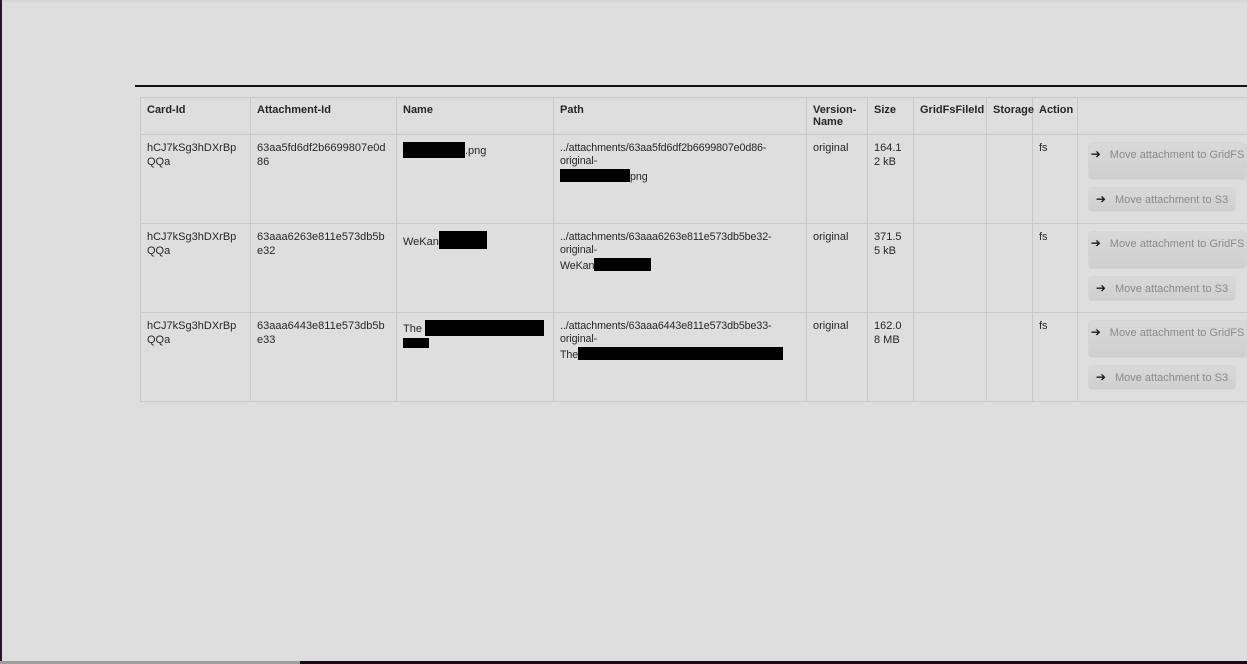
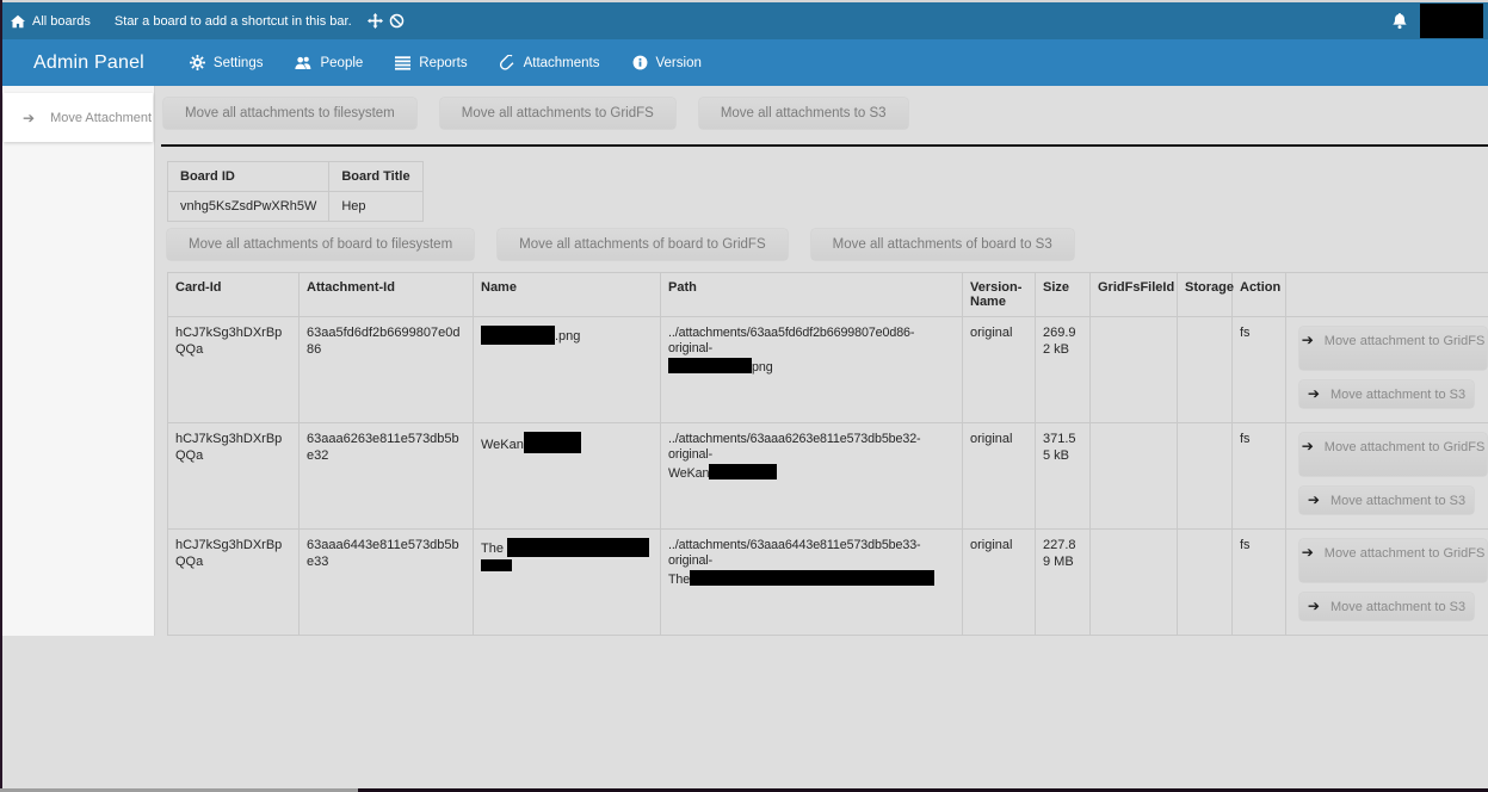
+ All boards
+ Star a board to add a shortcut in this bar.
+ Admin Panel
+ Settings
+ People
+ Reports
+ Attachments
+ Version
+ ➔
+ Move Attachment
+ Move all attachments to filesystem Move all attachments to GridFS Move all attachments to S3
+ Board ID	Board Title
+ vnhg5KsZsdPwXRh5W	Hep
+ Move all attachments of board to filesystem Move all attachments of board to GridFS Move all attachments of board to S3
  Card-Id	Attachment-Id	Name	Path	Version-Name	Size	GridFsFileId	Storage	Action
- hCJ7kSg3hDXrBpQQa	63aa5fd6df2b6699807e0d86	.png	../attachments/63aa5fd6df2b6699807e0d86-original-png	original	164.12 kB			fs	➔ Move attachment to GridFS➔ Move attachment to S3
+ hCJ7kSg3hDXrBpQQa	63aa5fd6df2b6699807e0d86	.png	../attachments/63aa5fd6df2b6699807e0d86-original-png	original	269.92 kB			fs	➔ Move attachment to GridFS➔ Move attachment to S3
  hCJ7kSg3hDXrBpQQa	63aaa6263e811e573db5be32	WeKan	../attachments/63aaa6263e811e573db5be32-original-WeKan	original	371.55 kB			fs	➔ Move attachment to GridFS➔ Move attachment to S3
- hCJ7kSg3hDXrBpQQa	63aaa6443e811e573db5be33	The	../attachments/63aaa6443e811e573db5be33-original-The	original	162.08 MB			fs	➔ Move attachment to GridFS➔ Move attachment to S3
+ hCJ7kSg3hDXrBpQQa	63aaa6443e811e573db5be33	The	../attachments/63aaa6443e811e573db5be33-original-The	original	227.89 MB			fs	➔ Move attachment to GridFS➔ Move attachment to S3
